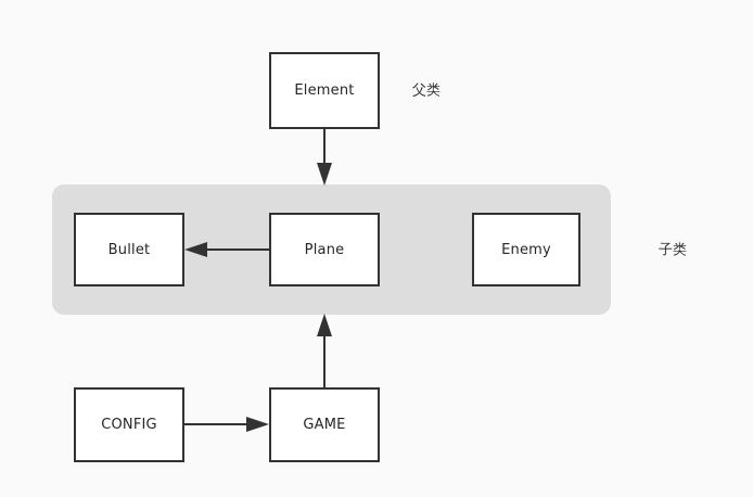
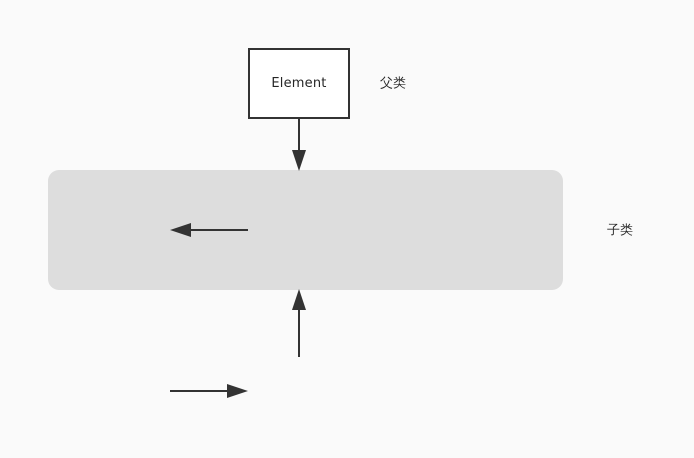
  Element
- Bullet
- Plane
- Enemy
- CONFIG
- GAME
  父类
  子类
